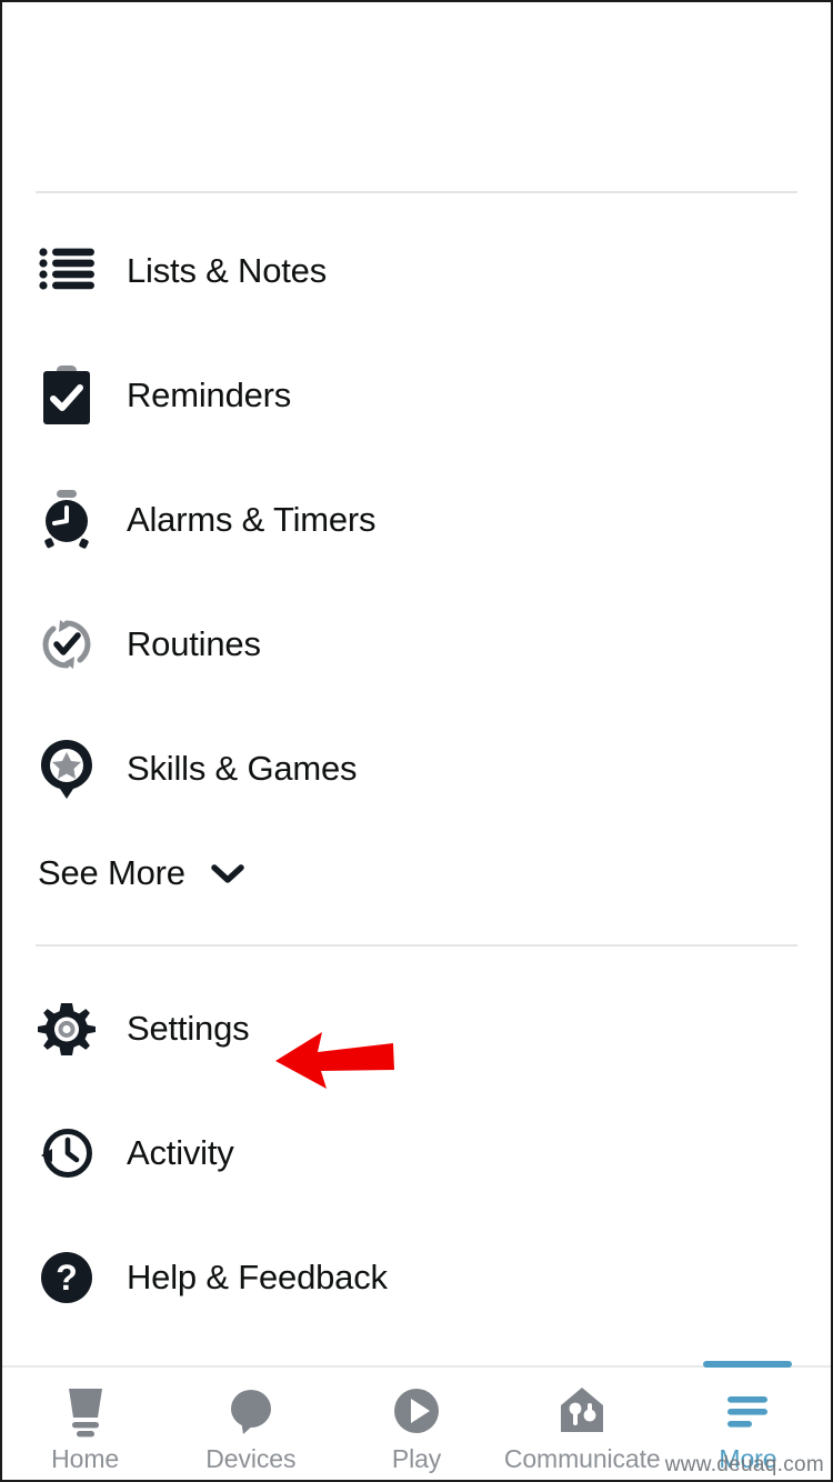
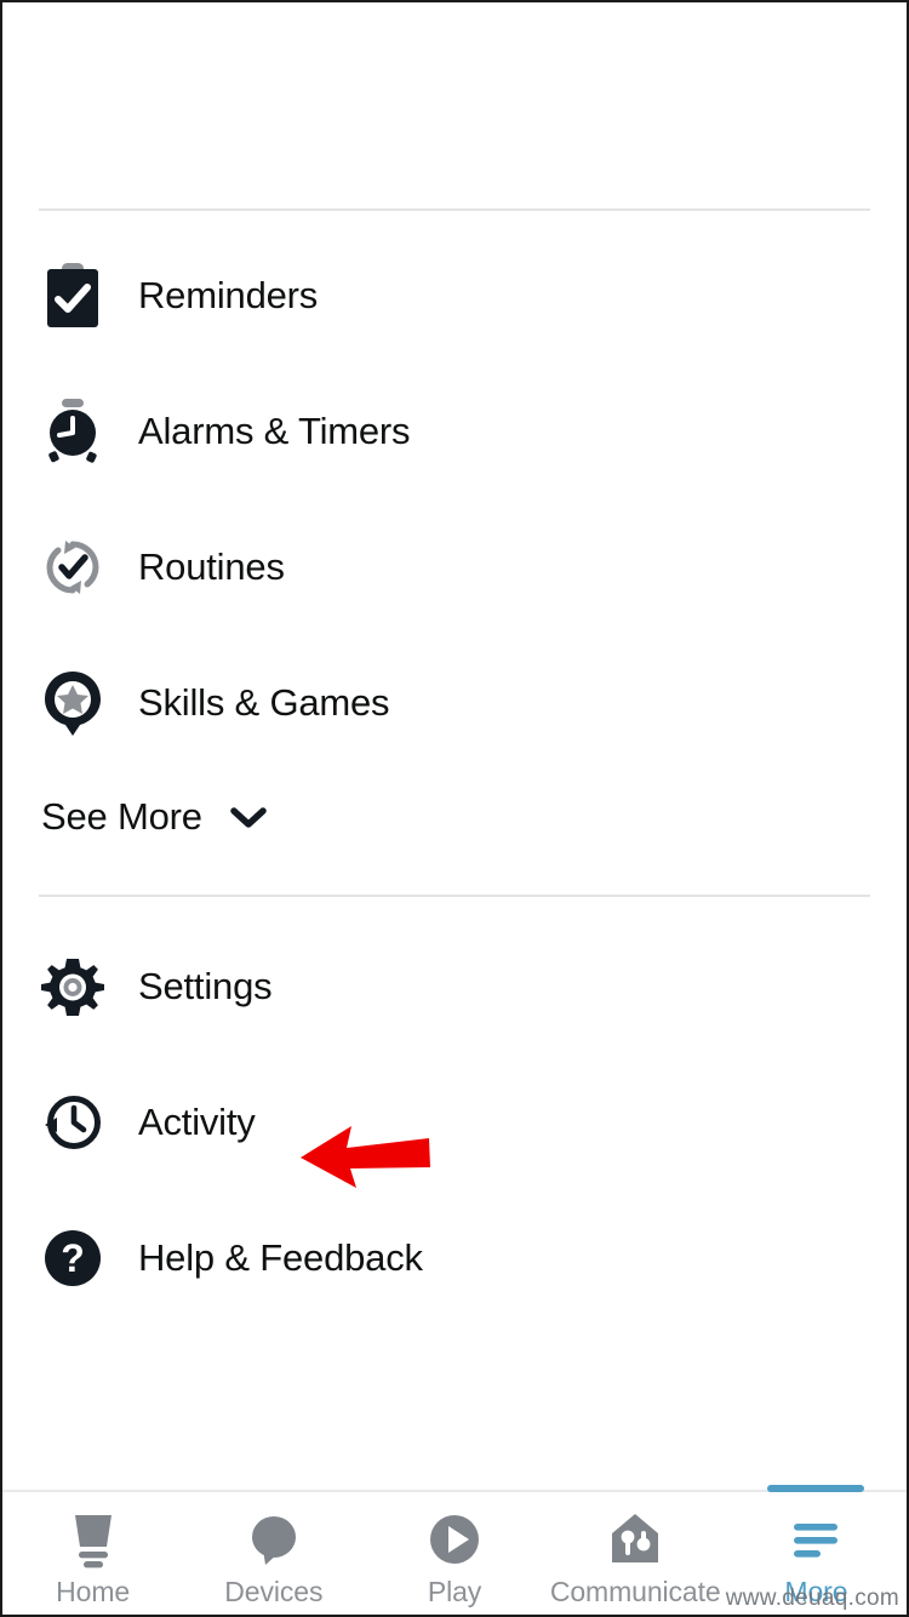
- Lists & Notes
  Reminders
  Alarms & Timers
  Routines
  Skills & Games
  See More
  Settings
  Activity
  ?
  Help & Feedback
  Home
  Devices
  Play
  Communicate
  More
  www.deuaq.com
